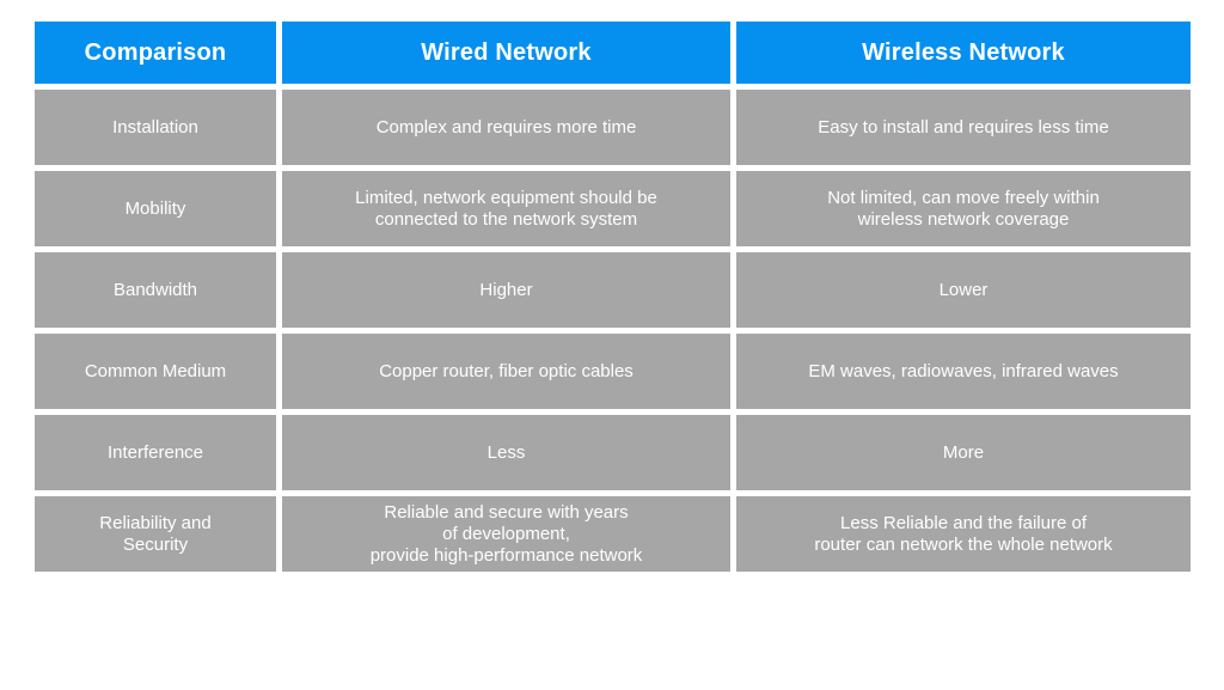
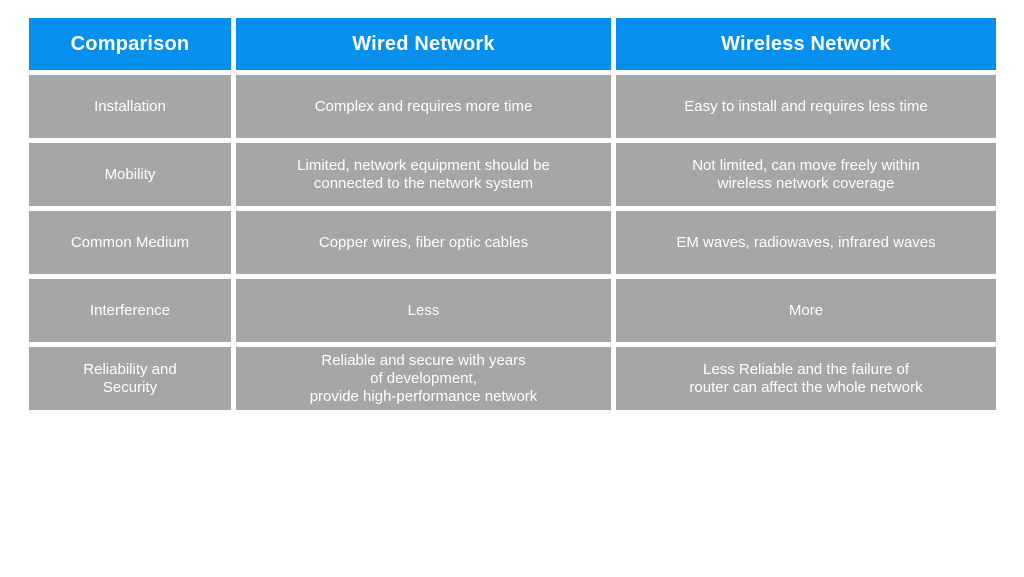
  Comparison	Wired Network	Wireless Network
  Installation	Complex and requires more time	Easy to install and requires less time
  Mobility	Limited, network equipment should beconnected to the network system	Not limited, can move freely withinwireless network coverage
- Bandwidth	Higher	Lower
- Common Medium	Copper router, fiber optic cables	EM waves, radiowaves, infrared waves
+ Common Medium	Copper wires, fiber optic cables	EM waves, radiowaves, infrared waves
  Interference	Less	More
- Reliability andSecurity	Reliable and secure with yearsof development,provide high-performance network	Less Reliable and the failure ofrouter can network the whole network
+ Reliability andSecurity	Reliable and secure with yearsof development,provide high-performance network	Less Reliable and the failure ofrouter can affect the whole network
